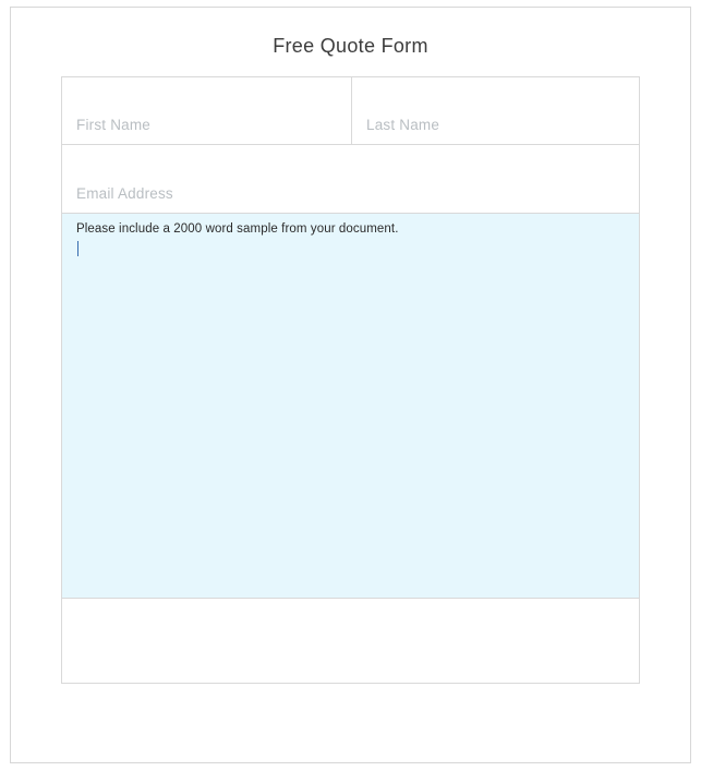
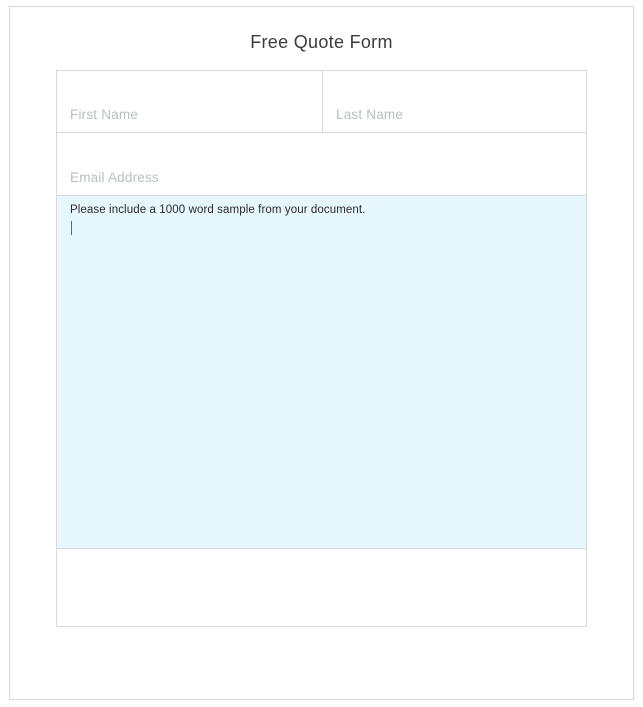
  Free Quote Form
  First Name
  Last Name
  Email Address
- Please include a 2000 word sample from your document.
+ Please include a 1000 word sample from your document.
